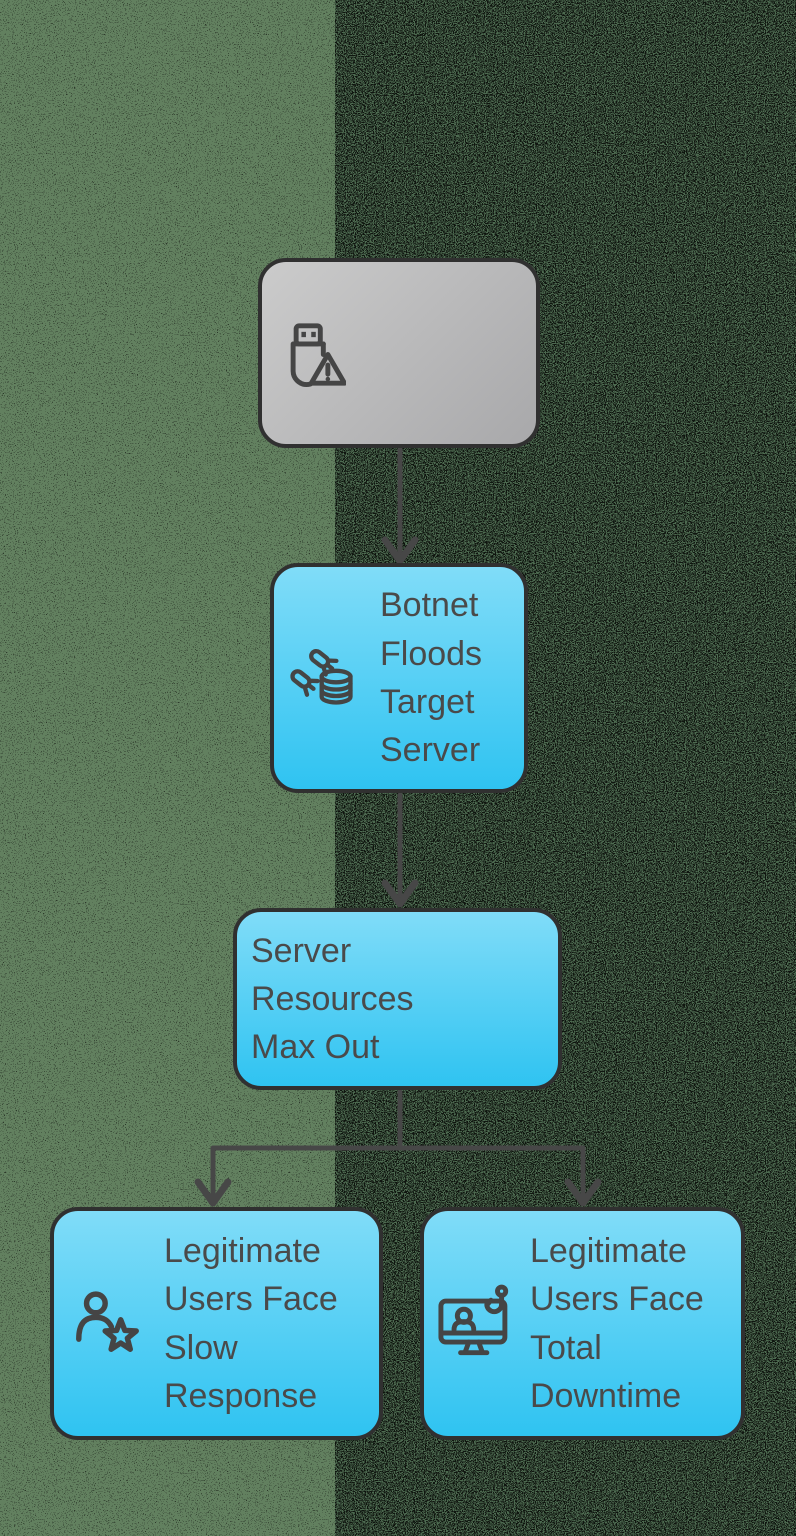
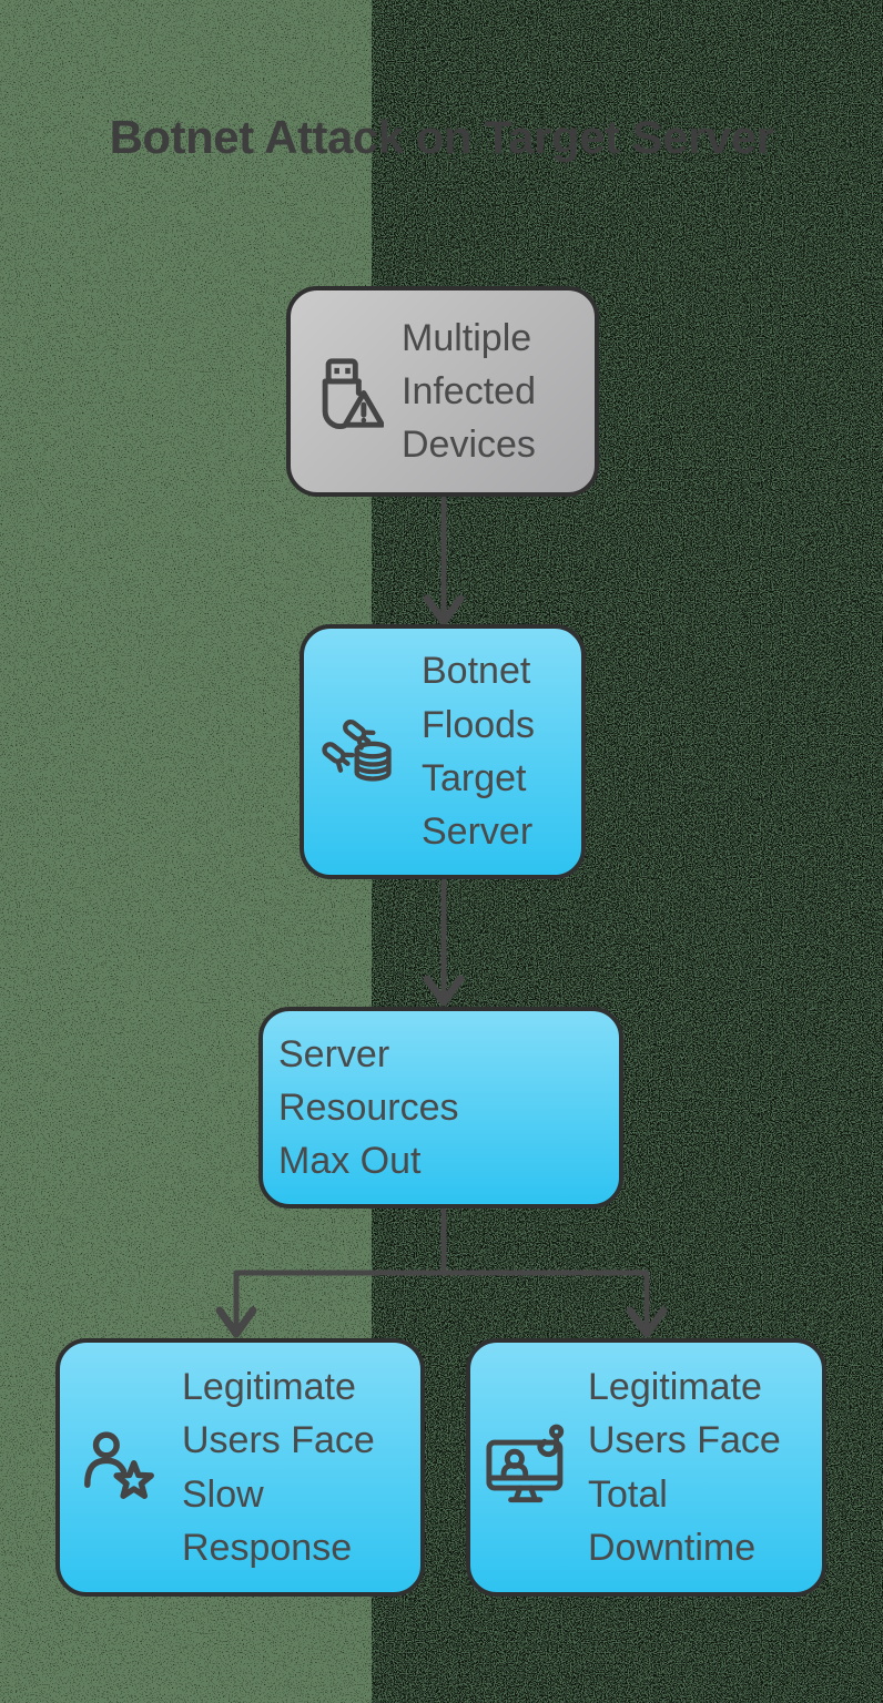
+ Botnet Attack on Target Server
+ Multiple
+ Infected
+ Devices
  Botnet
  Floods
  Target
  Server
  Server
  Resources
  Max Out
  Legitimate
  Users Face
  Slow
  Response
  Legitimate
  Users Face
  Total
  Downtime
